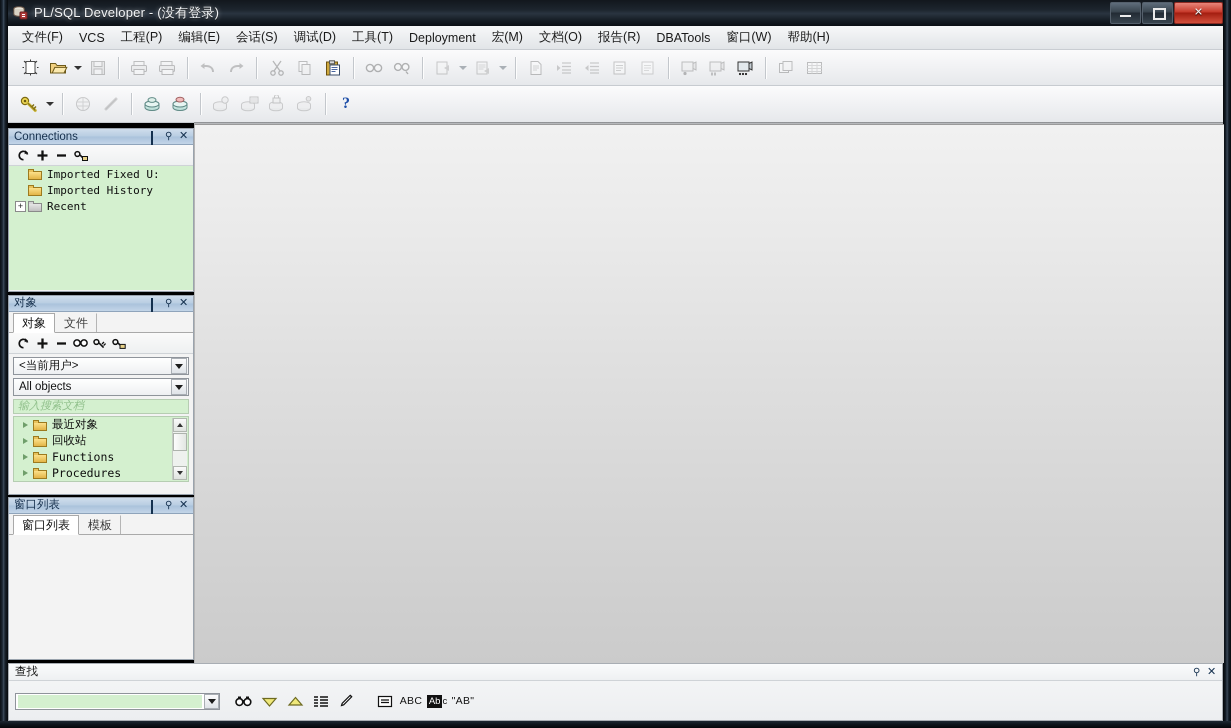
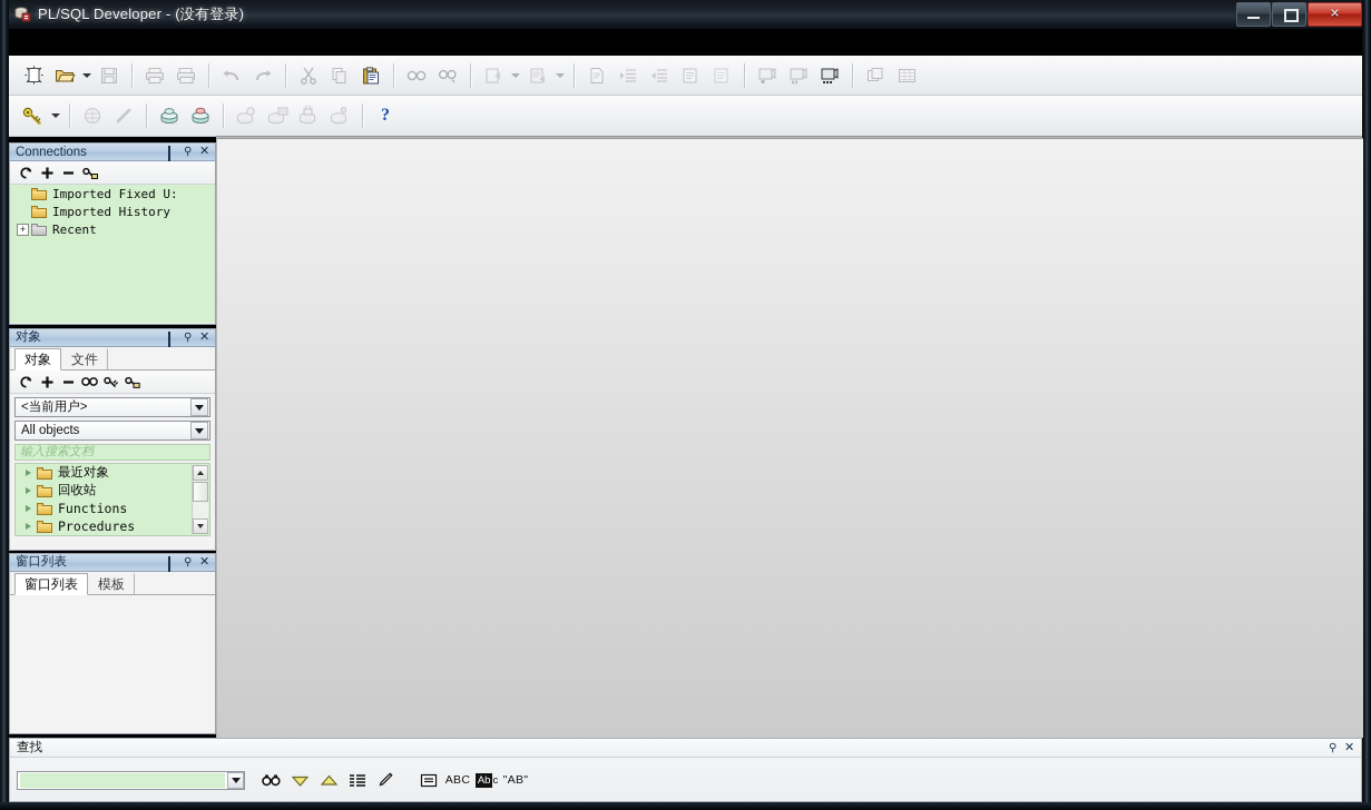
  PL/SQL Developer - (没有登录)
  ✕
- 文件(F)
- VCS
- 工程(P)
- 编辑(E)
- 会话(S)
- 调试(D)
- 工具(T)
- Deployment
- 宏(M)
- 文档(O)
- 报告(R)
- DBATools
- 窗口(W)
- 帮助(H)
  ?
  Connections
  ⚲
  ✕
  Imported Fixed U:
  Imported History
  +
  Recent
  对象
  ⚲
  ✕
  对象
  文件
  <当前用户>
  All objects
  输入搜索文档
  最近对象
  回收站
  Functions
  Procedures
  窗口列表
  ⚲
  ✕
  窗口列表
  模板
  查找
  ⚲
  ✕
  ABC
  Ab
  c
  "AB"
